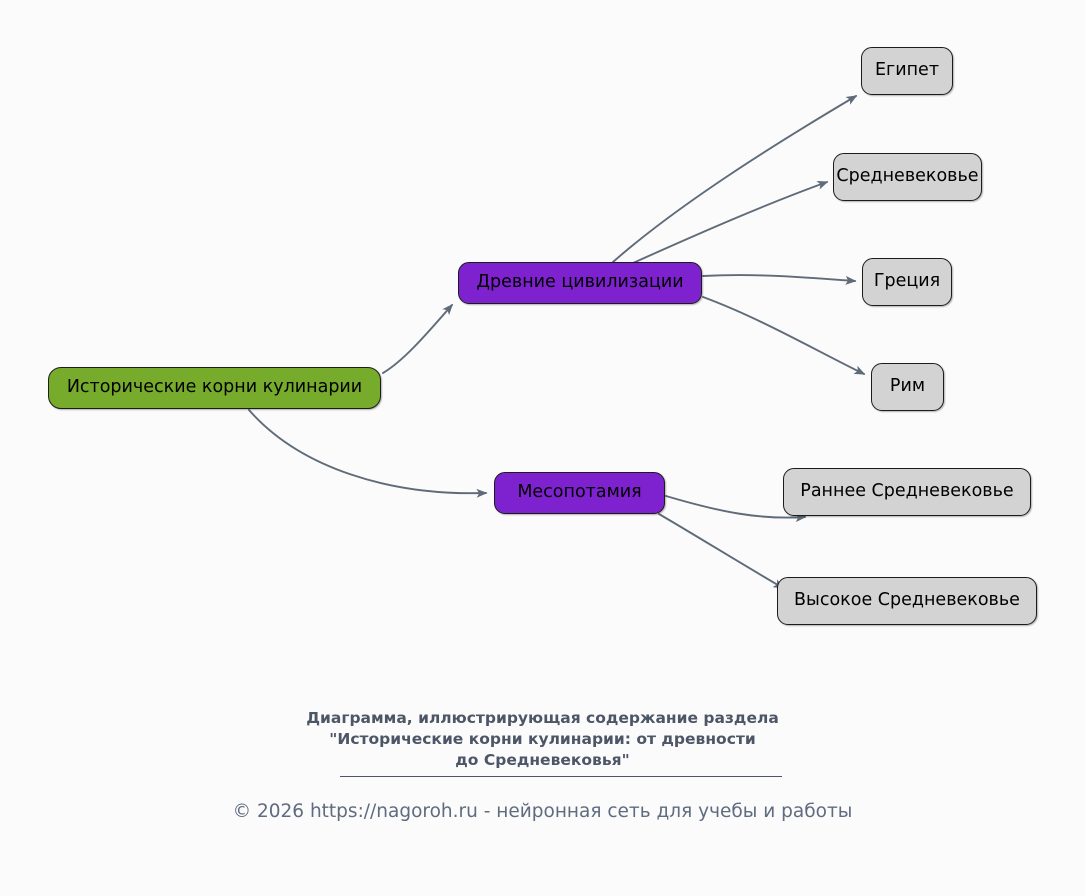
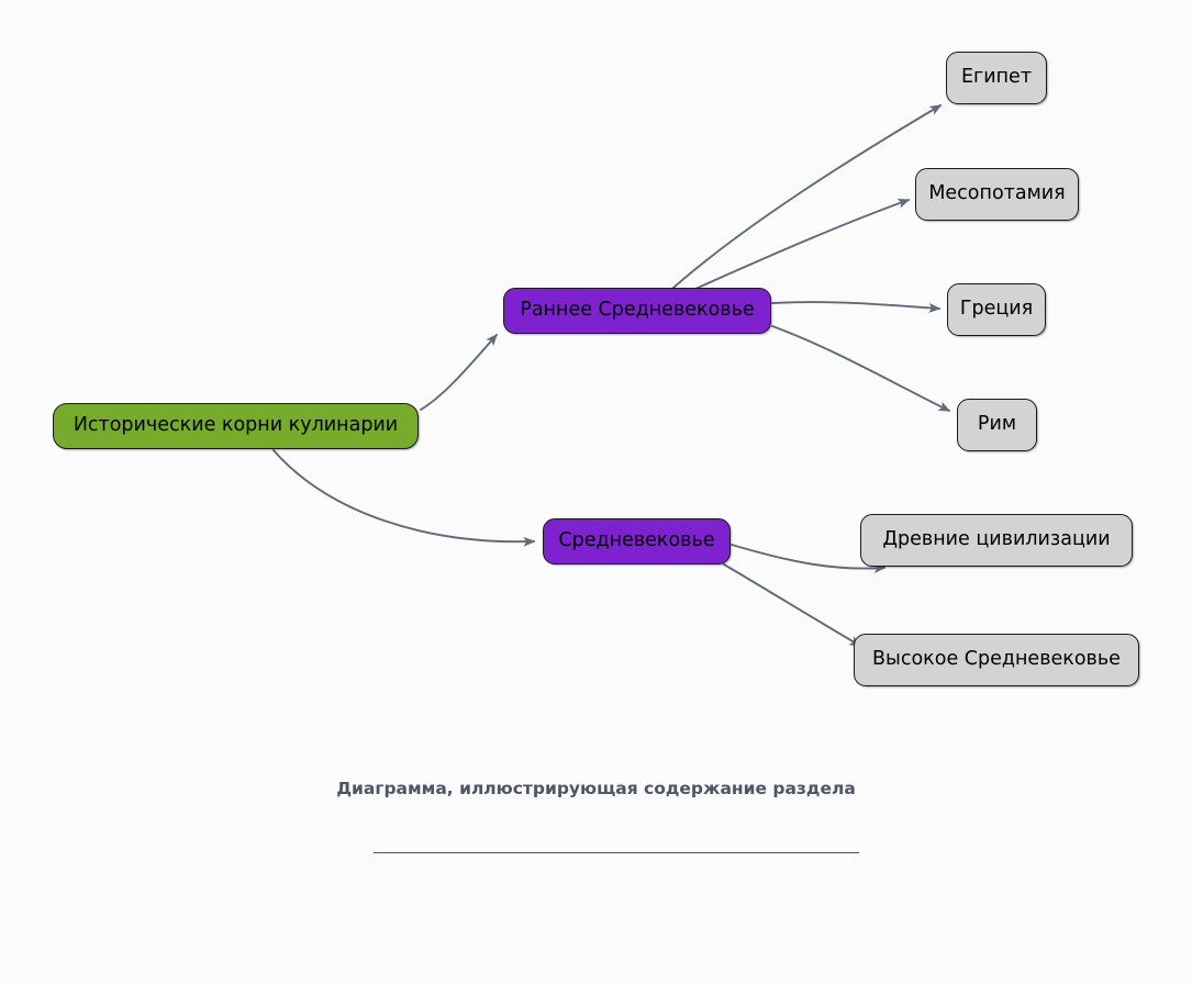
  Исторические корни кулинарии
- Древние цивилизации
+ Раннее Средневековье
- Месопотамия
+ Средневековье
  Египет
- Средневековье
+ Месопотамия
  Греция
  Рим
- Раннее Средневековье
+ Древние цивилизации
  Высокое Средневековье
  Диаграмма, иллюстрирующая содержание раздела
- "Исторические корни кулинарии: от древности
- до Средневековья"
- © 2026 https://nagoroh.ru - нейронная сеть для учебы и работы
